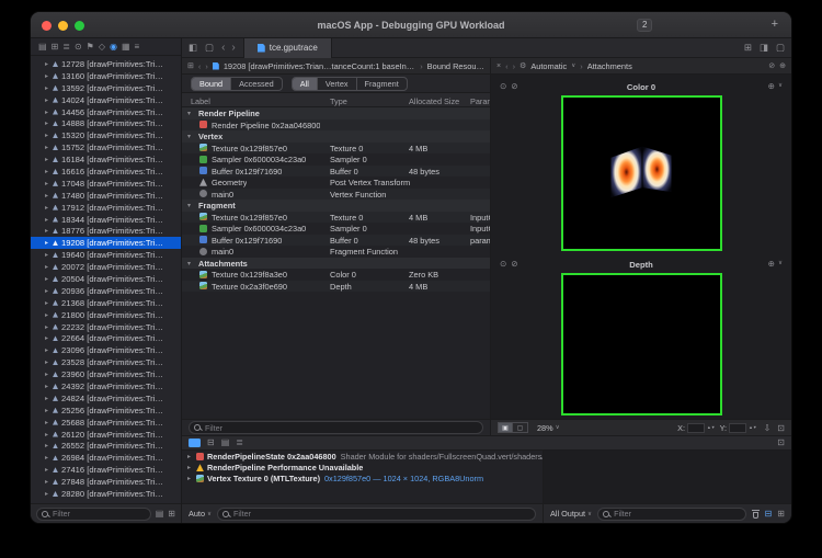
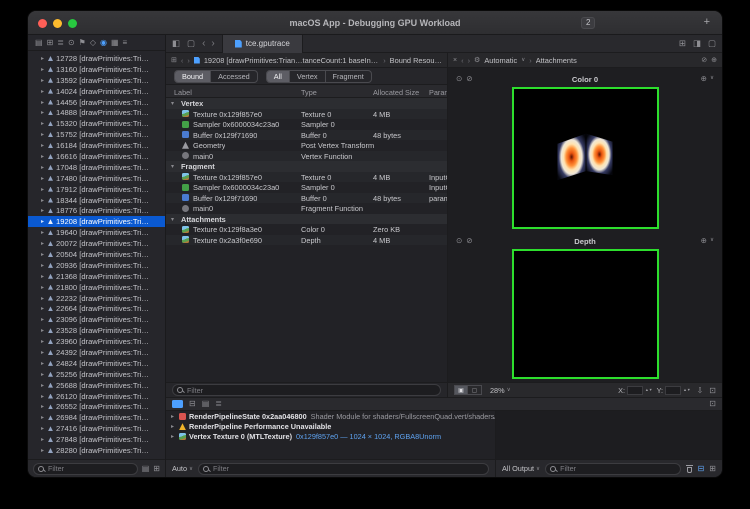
  macOS App - Debugging GPU Workload
  2
  +
  ▤
  ⊞
  ≣
  ⊙
  ⚑
  ◇
  ◉
  ▦
  ≡
  12728 [drawPrimitives:Tri…
  13160 [drawPrimitives:Tri…
  13592 [drawPrimitives:Tri…
  14024 [drawPrimitives:Tri…
  14456 [drawPrimitives:Tri…
  14888 [drawPrimitives:Tri…
  15320 [drawPrimitives:Tri…
  15752 [drawPrimitives:Tri…
  16184 [drawPrimitives:Tri…
  16616 [drawPrimitives:Tri…
  17048 [drawPrimitives:Tri…
  17480 [drawPrimitives:Tri…
  17912 [drawPrimitives:Tri…
  18344 [drawPrimitives:Tri…
  18776 [drawPrimitives:Tri…
  19208 [drawPrimitives:Tri…
  19640 [drawPrimitives:Tri…
  20072 [drawPrimitives:Tri…
  20504 [drawPrimitives:Tri…
  20936 [drawPrimitives:Tri…
  21368 [drawPrimitives:Tri…
  21800 [drawPrimitives:Tri…
  22232 [drawPrimitives:Tri…
  22664 [drawPrimitives:Tri…
  23096 [drawPrimitives:Tri…
  23528 [drawPrimitives:Tri…
  23960 [drawPrimitives:Tri…
  24392 [drawPrimitives:Tri…
  24824 [drawPrimitives:Tri…
  25256 [drawPrimitives:Tri…
  25688 [drawPrimitives:Tri…
  26120 [drawPrimitives:Tri…
  26552 [drawPrimitives:Tri…
  26984 [drawPrimitives:Tri…
  27416 [drawPrimitives:Tri…
  27848 [drawPrimitives:Tri…
  28280 [drawPrimitives:Tri…
  Filter
  ▤
  ⊞
  ◧
  ▢
  ‹
  ›
  tce.gputrace
  ⊞
  ◨
  ▢
  ‹
  ›
  19208 [drawPrimitives:Trian…tanceCount:1 baseInsta
  ›
  Bound Resourc
  ‹
  ›
  Automatic
  ›
  Attachments
  Bound
  Accessed
  All
  Vertex
  Fragment
  Label
  Type
  Allocated Size
- Render Pipeline
- Render Pipeline 0x2aa046800
  Vertex
  Texture 0x129f857e0
  Texture 0
  4 MB
  Sampler 0x6000034c23a0
  Sampler 0
  Buffer 0x129f71690
  Buffer 0
  48 bytes
  Geometry
  Post Vertex Transform
  main0
  Vertex Function
  Fragment
  Texture 0x129f857e0
  Texture 0
  4 MB
  Input
  Sampler 0x6000034c23a0
  Sampler 0
  Input
  Buffer 0x129f71690
  Buffer 0
  48 bytes
  param
  main0
  Fragment Function
  Attachments
  Texture 0x129f8a3e0
  Color 0
  Zero KB
  Texture 0x2a3f0e690
  Depth
  4 MB
  Filter
  ⊙
  ⊘
  Color 0
  ⊕
  ⊙
  ⊘
  Depth
  ⊕
  28%
  X:
  Y:
  ⇩
  ⊡
  ⊟
  ▤
  ≣
  ⊡
  RenderPipelineState 0x2aa046800
  RenderPipeline Performance Unavailable
  Vertex Texture 0 (MTLTexture)
  0x129f857e0 — 1024 × 1024, RGBA8Unorm
  Auto
  Filter
  All Output
  Filter
  ⊟
  ⊞
